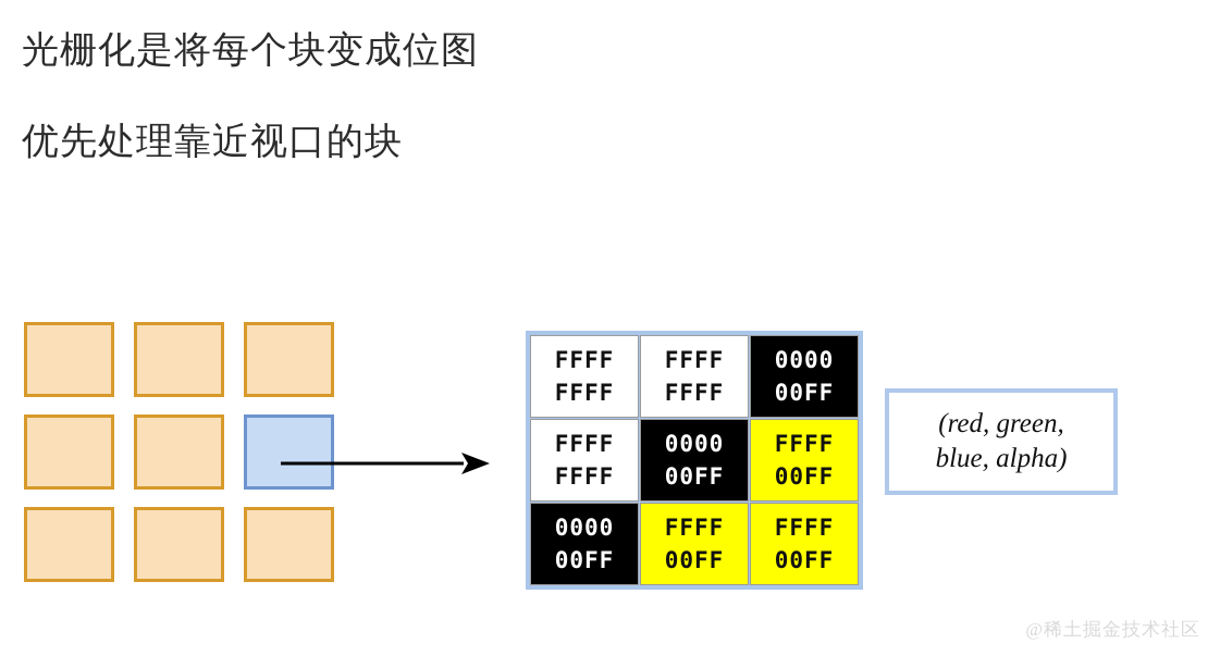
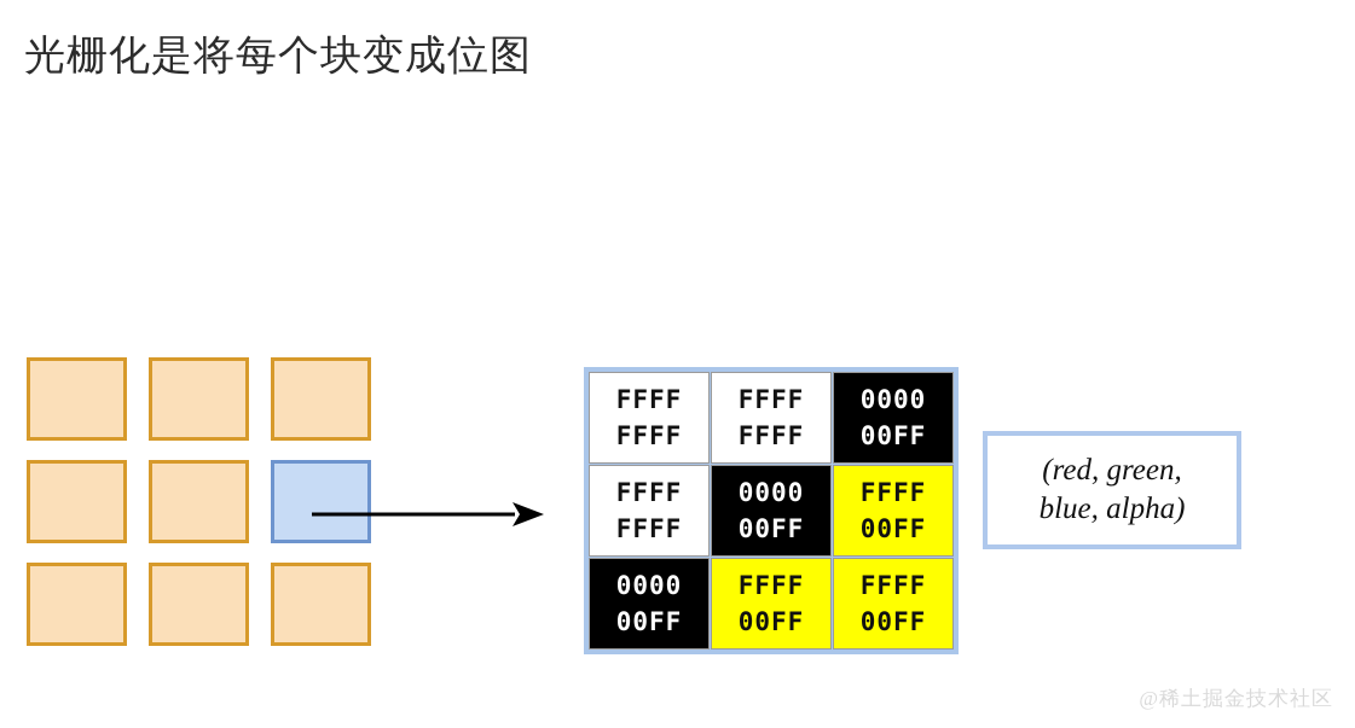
  光栅化是将每个块变成位图
- 优先处理靠近视口的块
  FFFF
  FFFF
  FFFF
  FFFF
  0000
  00FF
  FFFF
  FFFF
  0000
  00FF
  FFFF
  00FF
  0000
  00FF
  FFFF
  00FF
  FFFF
  00FF
  (red, green,
  blue, alpha)
  @稀土掘金技术社区
